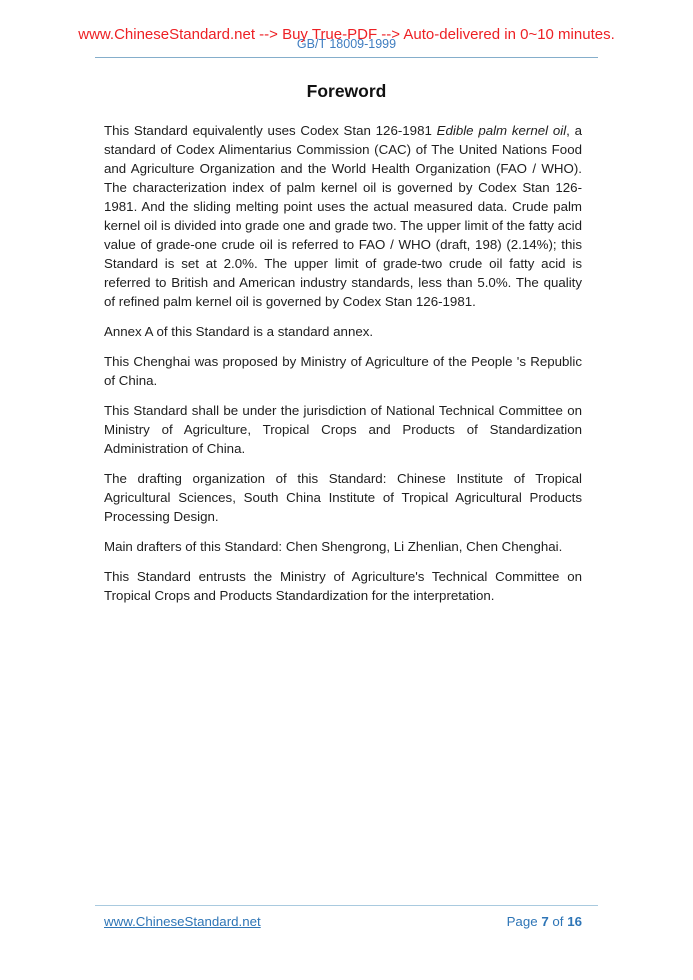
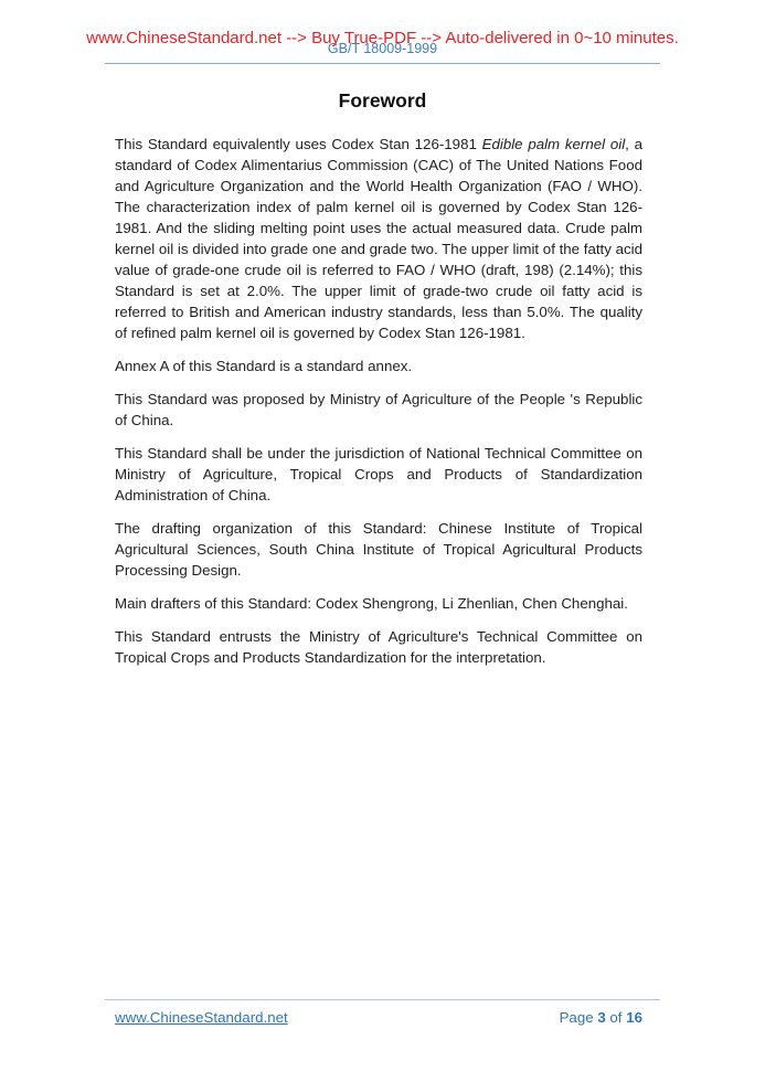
  www.ChineseStandard.net --> Buy True-PDF --> Auto-delivered in 0~10 minutes.
  GB/T 18009-1999
  Foreword
  This Standard equivalently uses Codex Stan 126-1981 Edible palm kernel oil, a standard of Codex Alimentarius Commission (CAC) of The United Nations Food and Agriculture Organization and the World Health Organization (FAO / WHO). The characterization index of palm kernel oil is governed by Codex Stan 126-1981. And the sliding melting point uses the actual measured data. Crude palm kernel oil is divided into grade one and grade two. The upper limit of the fatty acid value of grade-one crude oil is referred to FAO / WHO (draft, 198) (2.14%); this Standard is set at 2.0%. The upper limit of grade-two crude oil fatty acid is referred to British and American industry standards, less than 5.0%. The quality of refined palm kernel oil is governed by Codex Stan 126-1981.
  Annex A of this Standard is a standard annex.
- This Chenghai was proposed by Ministry of Agriculture of the People 's Republic of China.
+ This Standard was proposed by Ministry of Agriculture of the People 's Republic of China.
  This Standard shall be under the jurisdiction of National Technical Committee on Ministry of Agriculture, Tropical Crops and Products of Standardization Administration of China.
  The drafting organization of this Standard: Chinese Institute of Tropical Agricultural Sciences, South China Institute of Tropical Agricultural Products Processing Design.
- Main drafters of this Standard: Chen Shengrong, Li Zhenlian, Chen Chenghai.
+ Main drafters of this Standard: Codex Shengrong, Li Zhenlian, Chen Chenghai.
  This Standard entrusts the Ministry of Agriculture's Technical Committee on Tropical Crops and Products Standardization for the interpretation.
  www.ChineseStandard.net
- Page 7 of 16
+ Page 3 of 16
